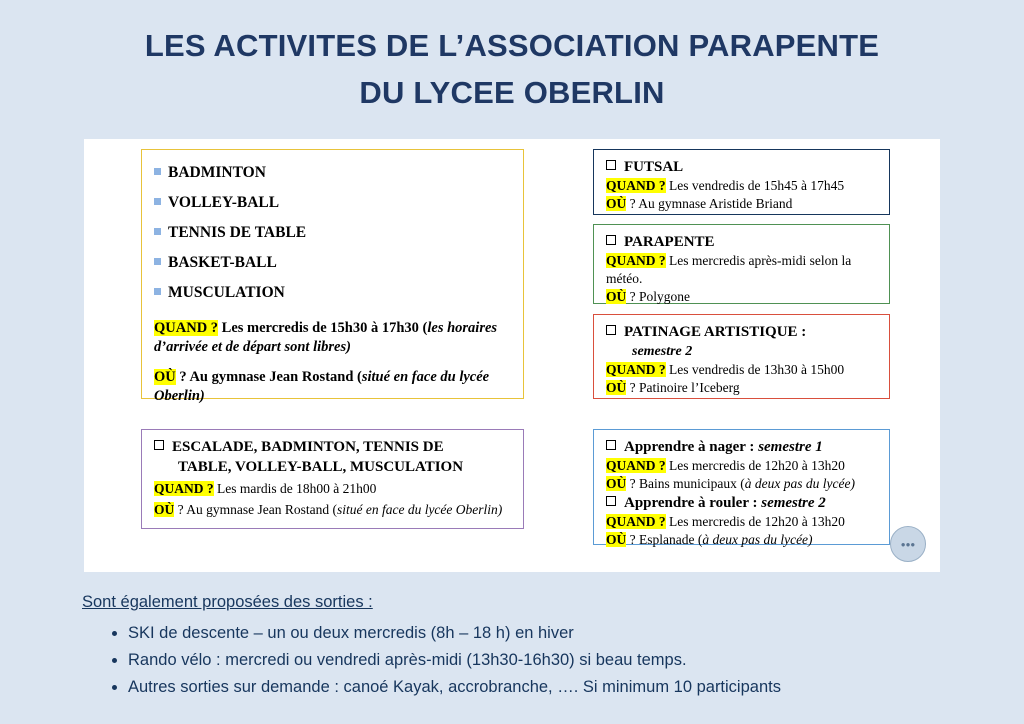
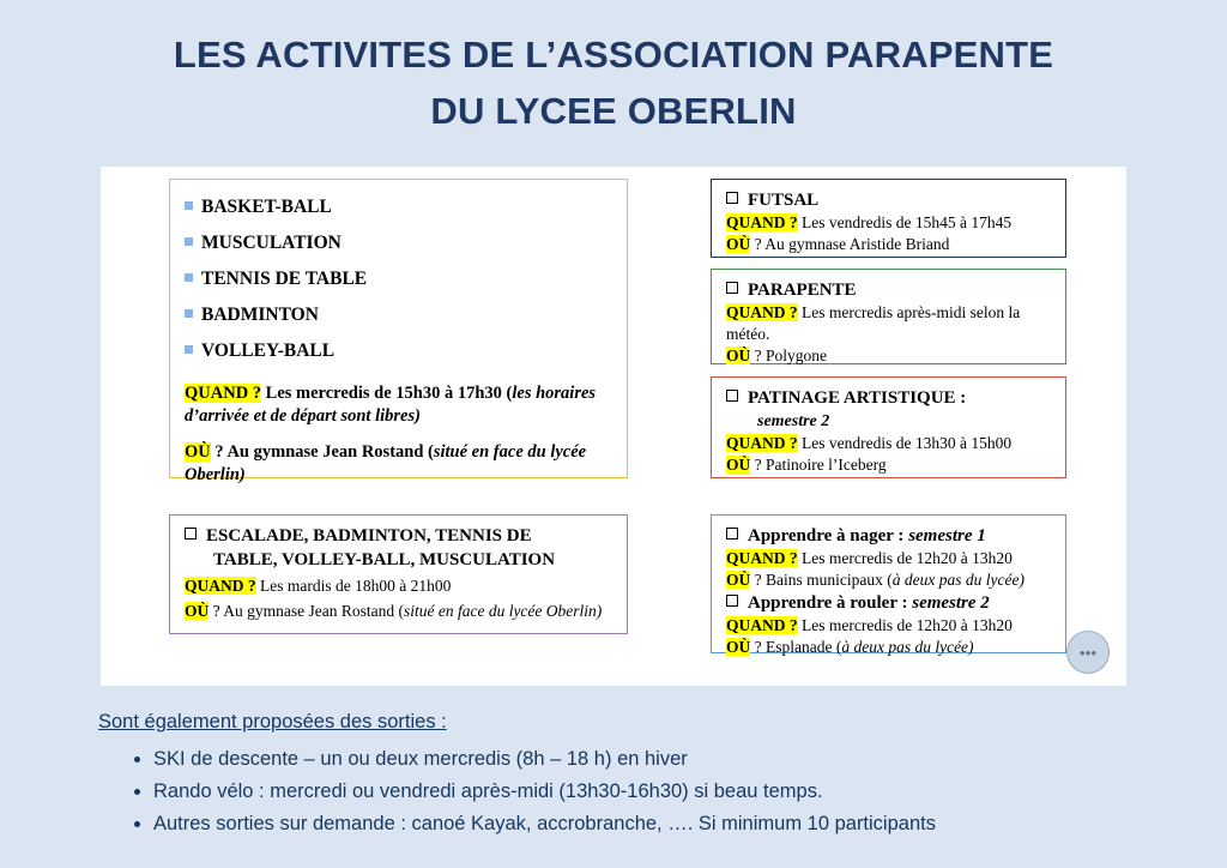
  LES ACTIVITES DE L’ASSOCIATION PARAPENTE
  DU LYCEE OBERLIN
- BADMINTON
+ BASKET-BALL
- VOLLEY-BALL
+ MUSCULATION
  TENNIS DE TABLE
- BASKET-BALL
+ BADMINTON
- MUSCULATION
+ VOLLEY-BALL
  QUAND ? Les mercredis de 15h30 à 17h30 (les horaires d’arrivée et de départ sont libres)
  OÙ ? Au gymnase Jean Rostand (situé en face du lycée Oberlin)
  ESCALADE, BADMINTON, TENNIS DE
  TABLE, VOLLEY-BALL, MUSCULATION
  QUAND ? Les mardis de 18h00 à 21h00
  OÙ ? Au gymnase Jean Rostand (situé en face du lycée Oberlin)
  FUTSAL
  QUAND ? Les vendredis de 15h45 à 17h45
  OÙ ? Au gymnase Aristide Briand
  PARAPENTE
  QUAND ? Les mercredis après-midi selon la météo.
  OÙ ? Polygone
  PATINAGE ARTISTIQUE :
  semestre 2
  QUAND ? Les vendredis de 13h30 à 15h00
  OÙ ? Patinoire l’Iceberg
  Apprendre à nager : semestre 1
  QUAND ? Les mercredis de 12h20 à 13h20
  OÙ ? Bains municipaux (à deux pas du lycée)
  Apprendre à rouler : semestre 2
  QUAND ? Les mercredis de 12h20 à 13h20
  OÙ ? Esplanade (à deux pas du lycée)
  ●●●
  Sont également proposées des sorties :
  SKI de descente – un ou deux mercredis (8h – 18 h) en hiver
  Rando vélo : mercredi ou vendredi après-midi (13h30-16h30) si beau temps.
  Autres sorties sur demande : canoé Kayak, accrobranche, …. Si minimum 10 participants
